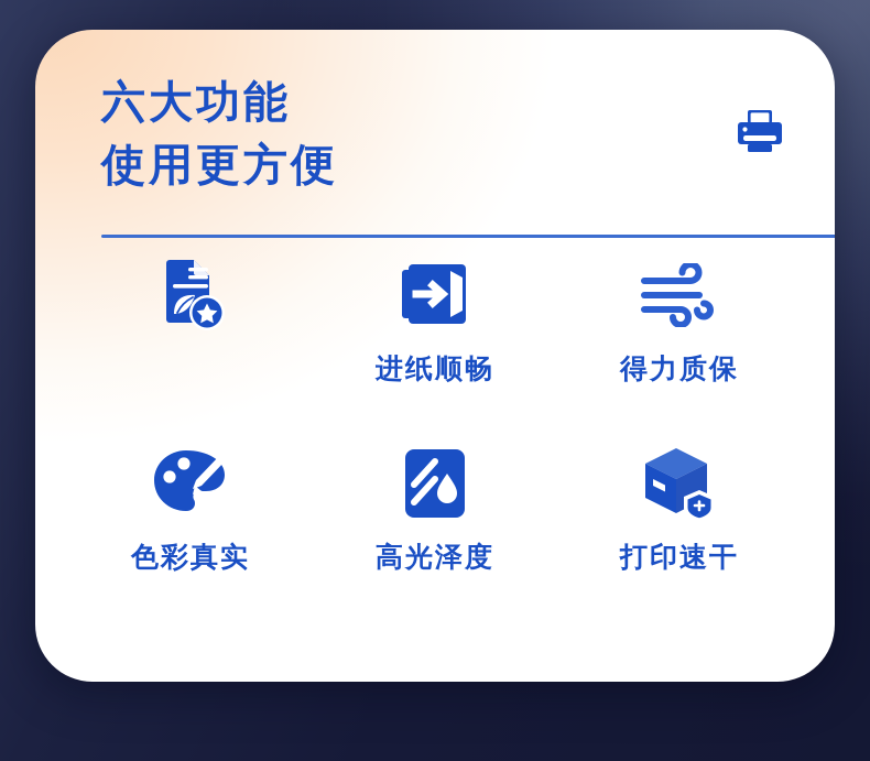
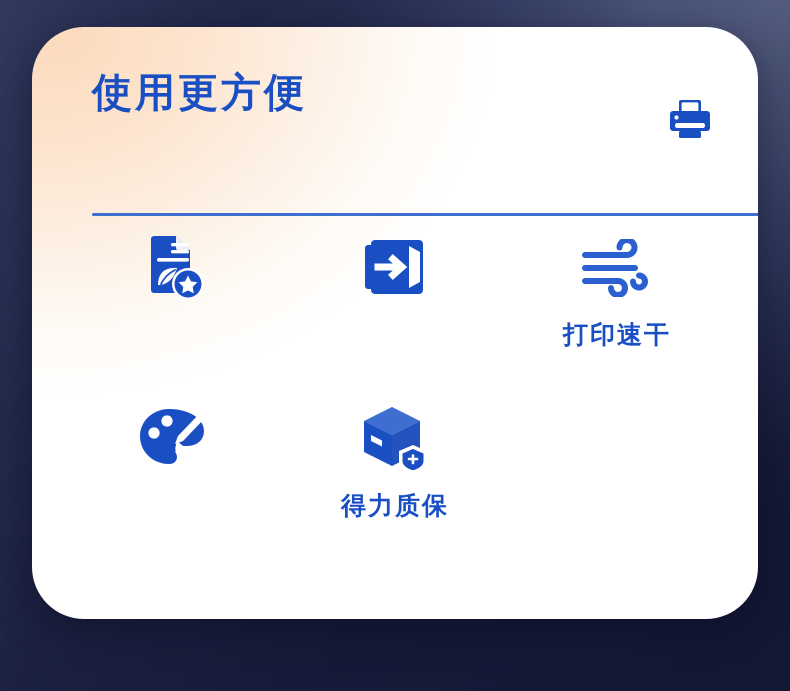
- 六大功能
  使用更方便
- 进纸顺畅
- 得力质保
+ 打印速干
- 色彩真实
- 高光泽度
- 打印速干
+ 得力质保
